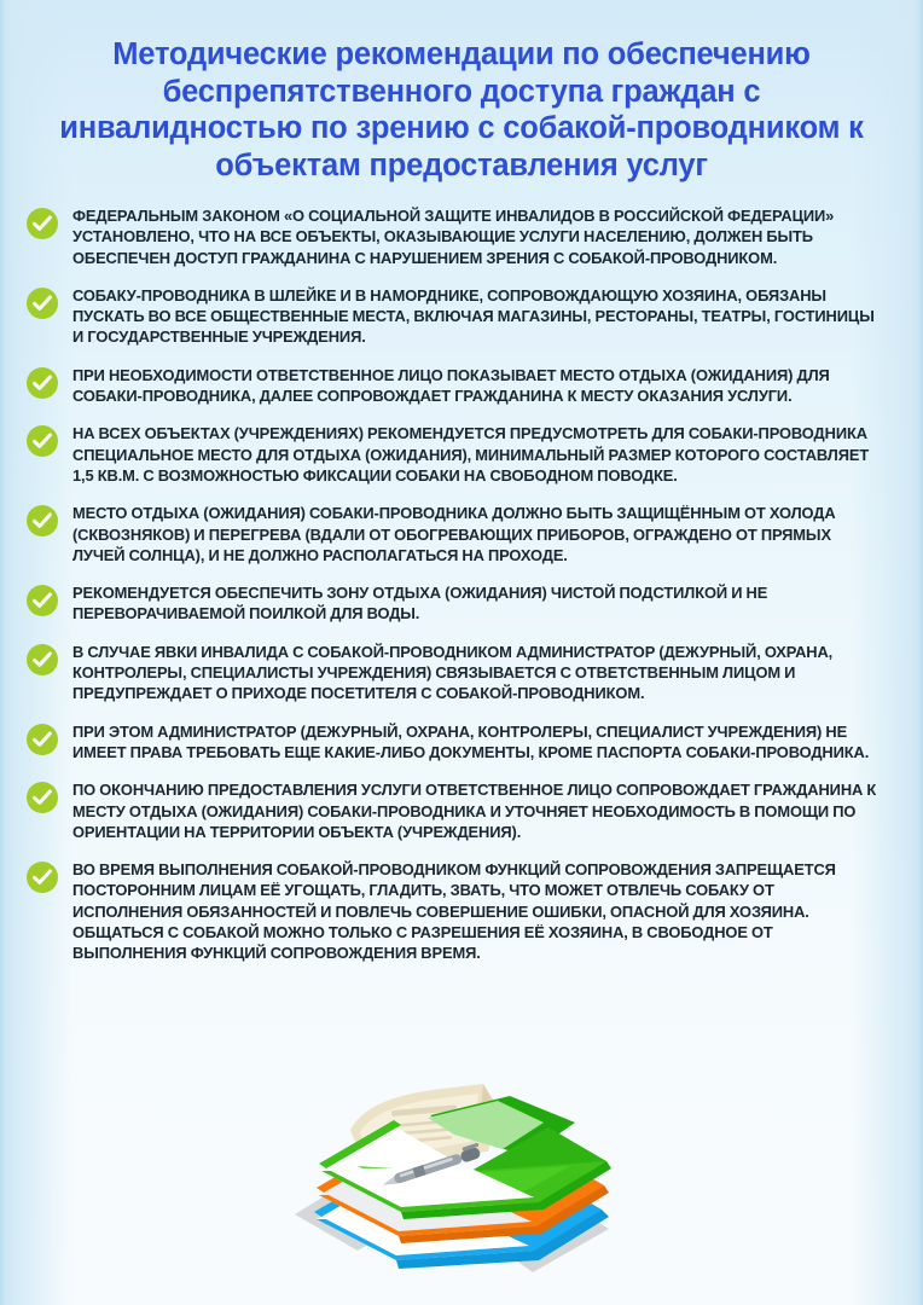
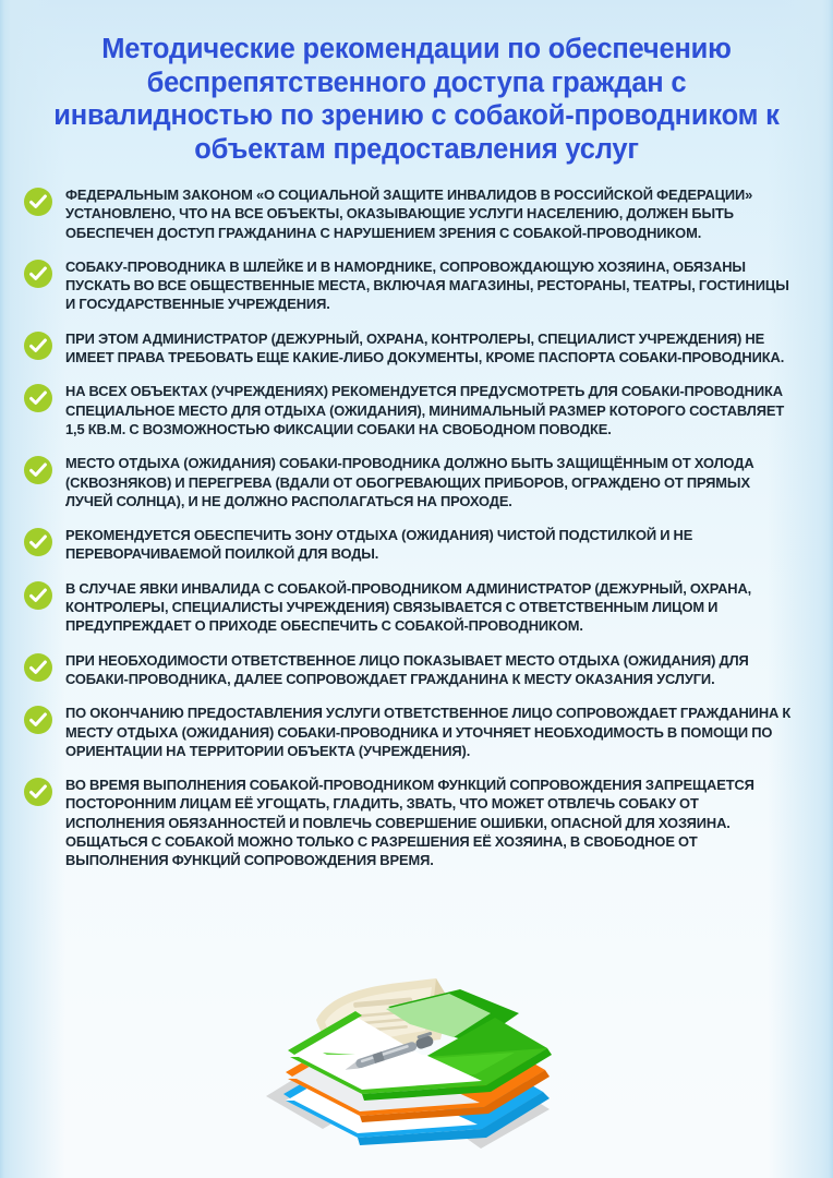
  Методические рекомендации по обеспечению беспрепятственного доступа граждан с инвалидностью по зрению с собакой-проводником к объектам предоставления услуг
  ФЕДЕРАЛЬНЫМ ЗАКОНОМ «О СОЦИАЛЬНОЙ ЗАЩИТЕ ИНВАЛИДОВ В РОССИЙСКОЙ ФЕДЕРАЦИИ» УСТАНОВЛЕНО, ЧТО НА ВСЕ ОБЪЕКТЫ, ОКАЗЫВАЮЩИЕ УСЛУГИ НАСЕЛЕНИЮ, ДОЛЖЕН БЫТЬ ОБЕСПЕЧЕН ДОСТУП ГРАЖДАНИНА С НАРУШЕНИЕМ ЗРЕНИЯ С СОБАКОЙ-ПРОВОДНИКОМ.
  СОБАКУ-ПРОВОДНИКА В ШЛЕЙКЕ И В НАМОРДНИКЕ, СОПРОВОЖДАЮЩУЮ ХОЗЯИНА, ОБЯЗАНЫ ПУСКАТЬ ВО ВСЕ ОБЩЕСТВЕННЫЕ МЕСТА, ВКЛЮЧАЯ МАГАЗИНЫ, РЕСТОРАНЫ, ТЕАТРЫ, ГОСТИНИЦЫ И ГОСУДАРСТВЕННЫЕ УЧРЕЖДЕНИЯ.
- ПРИ НЕОБХОДИМОСТИ ОТВЕТСТВЕННОЕ ЛИЦО ПОКАЗЫВАЕТ МЕСТО ОТДЫХА (ОЖИДАНИЯ) ДЛЯ СОБАКИ-ПРОВОДНИКА, ДАЛЕЕ СОПРОВОЖДАЕТ ГРАЖДАНИНА К МЕСТУ ОКАЗАНИЯ УСЛУГИ.
+ ПРИ ЭТОМ АДМИНИСТРАТОР (ДЕЖУРНЫЙ, ОХРАНА, КОНТРОЛЕРЫ, СПЕЦИАЛИСТ УЧРЕЖДЕНИЯ) НЕ ИМЕЕТ ПРАВА ТРЕБОВАТЬ ЕЩЕ КАКИЕ-ЛИБО ДОКУМЕНТЫ, КРОМЕ ПАСПОРТА СОБАКИ-ПРОВОДНИКА.
  НА ВСЕХ ОБЪЕКТАХ (УЧРЕЖДЕНИЯХ) РЕКОМЕНДУЕТСЯ ПРЕДУСМОТРЕТЬ ДЛЯ СОБАКИ-ПРОВОДНИКА СПЕЦИАЛЬНОЕ МЕСТО ДЛЯ ОТДЫХА (ОЖИДАНИЯ), МИНИМАЛЬНЫЙ РАЗМЕР КОТОРОГО СОСТАВЛЯЕТ 1,5 КВ.М. С ВОЗМОЖНОСТЬЮ ФИКСАЦИИ СОБАКИ НА СВОБОДНОМ ПОВОДКЕ.
  МЕСТО ОТДЫХА (ОЖИДАНИЯ) СОБАКИ-ПРОВОДНИКА ДОЛЖНО БЫТЬ ЗАЩИЩЁННЫМ ОТ ХОЛОДА (СКВОЗНЯКОВ) И ПЕРЕГРЕВА (ВДАЛИ ОТ ОБОГРЕВАЮЩИХ ПРИБОРОВ, ОГРАЖДЕНО ОТ ПРЯМЫХ ЛУЧЕЙ СОЛНЦА), И НЕ ДОЛЖНО РАСПОЛАГАТЬСЯ НА ПРОХОДЕ.
  РЕКОМЕНДУЕТСЯ ОБЕСПЕЧИТЬ ЗОНУ ОТДЫХА (ОЖИДАНИЯ) ЧИСТОЙ ПОДСТИЛКОЙ И НЕ ПЕРЕВОРАЧИВАЕМОЙ ПОИЛКОЙ ДЛЯ ВОДЫ.
- В СЛУЧАЕ ЯВКИ ИНВАЛИДА С СОБАКОЙ-ПРОВОДНИКОМ АДМИНИСТРАТОР (ДЕЖУРНЫЙ, ОХРАНА, КОНТРОЛЕРЫ, СПЕЦИАЛИСТЫ УЧРЕЖДЕНИЯ) СВЯЗЫВАЕТСЯ С ОТВЕТСТВЕННЫМ ЛИЦОМ И ПРЕДУПРЕЖДАЕТ О ПРИХОДЕ ПОСЕТИТЕЛЯ С СОБАКОЙ-ПРОВОДНИКОМ.
+ В СЛУЧАЕ ЯВКИ ИНВАЛИДА С СОБАКОЙ-ПРОВОДНИКОМ АДМИНИСТРАТОР (ДЕЖУРНЫЙ, ОХРАНА, КОНТРОЛЕРЫ, СПЕЦИАЛИСТЫ УЧРЕЖДЕНИЯ) СВЯЗЫВАЕТСЯ С ОТВЕТСТВЕННЫМ ЛИЦОМ И ПРЕДУПРЕЖДАЕТ О ПРИХОДЕ ОБЕСПЕЧИТЬ С СОБАКОЙ-ПРОВОДНИКОМ.
- ПРИ ЭТОМ АДМИНИСТРАТОР (ДЕЖУРНЫЙ, ОХРАНА, КОНТРОЛЕРЫ, СПЕЦИАЛИСТ УЧРЕЖДЕНИЯ) НЕ ИМЕЕТ ПРАВА ТРЕБОВАТЬ ЕЩЕ КАКИЕ-ЛИБО ДОКУМЕНТЫ, КРОМЕ ПАСПОРТА СОБАКИ-ПРОВОДНИКА.
+ ПРИ НЕОБХОДИМОСТИ ОТВЕТСТВЕННОЕ ЛИЦО ПОКАЗЫВАЕТ МЕСТО ОТДЫХА (ОЖИДАНИЯ) ДЛЯ СОБАКИ-ПРОВОДНИКА, ДАЛЕЕ СОПРОВОЖДАЕТ ГРАЖДАНИНА К МЕСТУ ОКАЗАНИЯ УСЛУГИ.
  ПО ОКОНЧАНИЮ ПРЕДОСТАВЛЕНИЯ УСЛУГИ ОТВЕТСТВЕННОЕ ЛИЦО СОПРОВОЖДАЕТ ГРАЖДАНИНА К МЕСТУ ОТДЫХА (ОЖИДАНИЯ) СОБАКИ-ПРОВОДНИКА И УТОЧНЯЕТ НЕОБХОДИМОСТЬ В ПОМОЩИ ПО ОРИЕНТАЦИИ НА ТЕРРИТОРИИ ОБЪЕКТА (УЧРЕЖДЕНИЯ).
  ВО ВРЕМЯ ВЫПОЛНЕНИЯ СОБАКОЙ-ПРОВОДНИКОМ ФУНКЦИЙ СОПРОВОЖДЕНИЯ ЗАПРЕЩАЕТСЯ ПОСТОРОННИМ ЛИЦАМ ЕЁ УГОЩАТЬ, ГЛАДИТЬ, ЗВАТЬ, ЧТО МОЖЕТ ОТВЛЕЧЬ СОБАКУ ОТ ИСПОЛНЕНИЯ ОБЯЗАННОСТЕЙ И ПОВЛЕЧЬ СОВЕРШЕНИЕ ОШИБКИ, ОПАСНОЙ ДЛЯ ХОЗЯИНА. ОБЩАТЬСЯ С СОБАКОЙ МОЖНО ТОЛЬКО С РАЗРЕШЕНИЯ ЕЁ ХОЗЯИНА, В СВОБОДНОЕ ОТ ВЫПОЛНЕНИЯ ФУНКЦИЙ СОПРОВОЖДЕНИЯ ВРЕМЯ.
